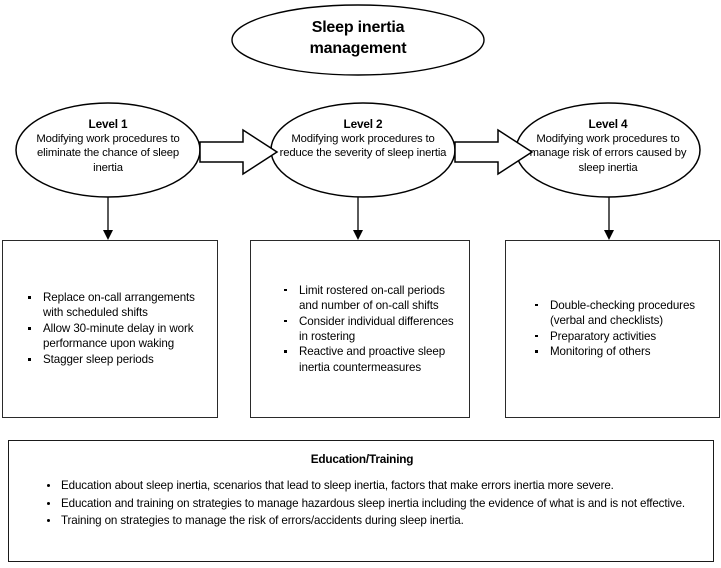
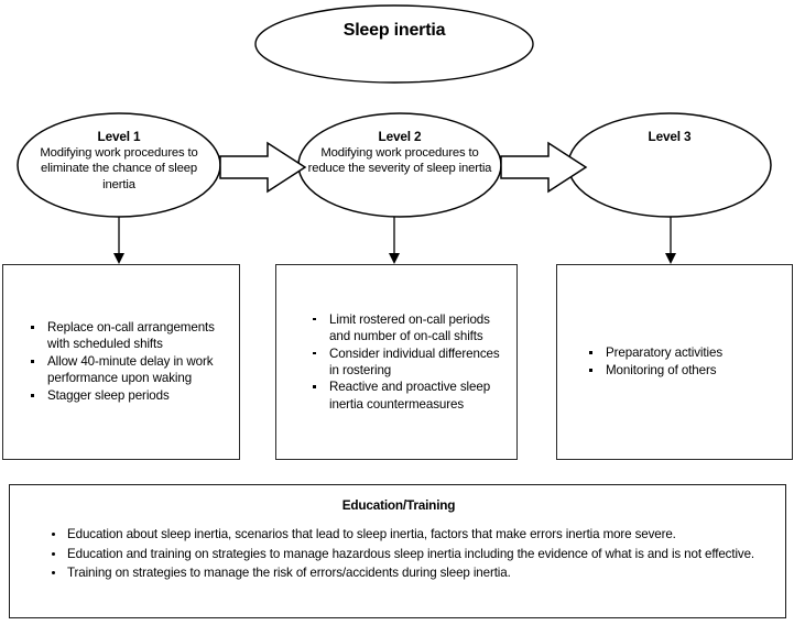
  Sleep inertia
- management
  Level 1
  Modifying work procedures to eliminate the chance of sleep inertia
  Level 2
  Modifying work procedures to reduce the severity of sleep inertia
- Level 4
+ Level 3
- Modifying work procedures to manage risk of errors caused by sleep inertia
  Replace on-call arrangements with scheduled shifts
- Allow 30-minute delay in work performance upon waking
+ Allow 40-minute delay in work performance upon waking
  Stagger sleep periods
  Limit rostered on-call periods and number of on-call shifts
  Consider individual differences in rostering
  Reactive and proactive sleep inertia countermeasures
- Double-checking procedures (verbal and checklists)
  Preparatory activities
  Monitoring of others
  Education/Training
  Education about sleep inertia, scenarios that lead to sleep inertia, factors that make errors inertia more severe.
  Education and training on strategies to manage hazardous sleep inertia including the evidence of what is and is not effective.
  Training on strategies to manage the risk of errors/accidents during sleep inertia.
